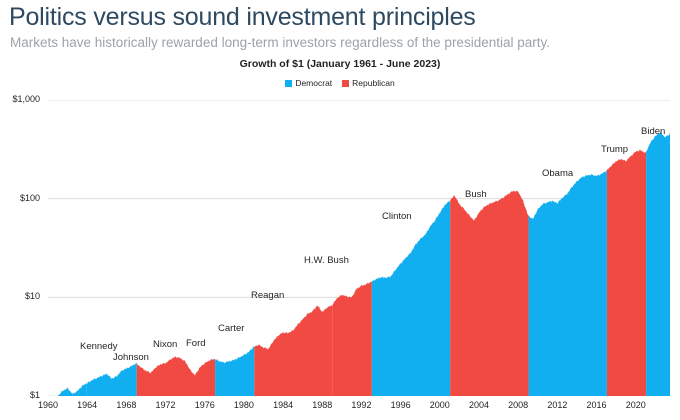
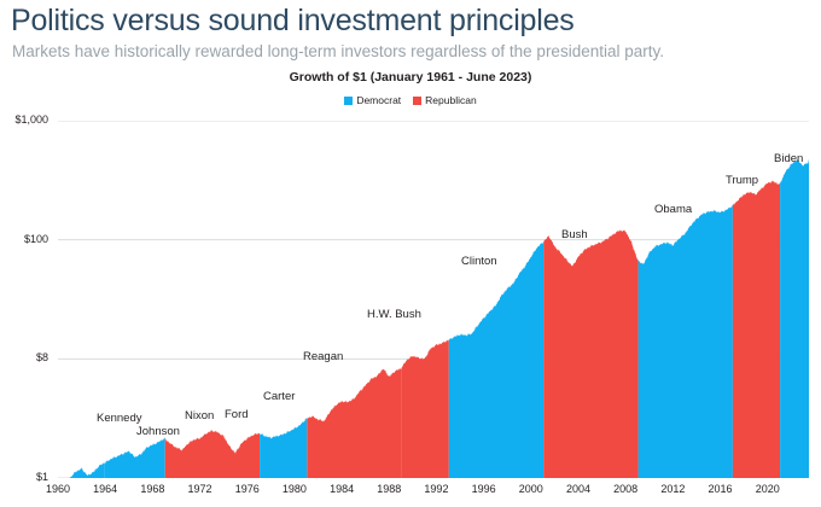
  Politics versus sound investment principles
  Markets have historically rewarded long-term investors regardless of the presidential party.
  Growth of $1 (January 1961 - June 2023)
  Democrat Republican
  $1
- $10
+ $8
  $100
  $1,000
  1960
  1964
  1968
  1972
  1976
  1980
  1984
  1988
  1992
  1996
  2000
  2004
  2008
  2012
  2016
  2020
  Kennedy
  Johnson
  Nixon
  Ford
  Carter
  Reagan
  H.W. Bush
  Clinton
  Bush
  Obama
  Trump
  Biden
